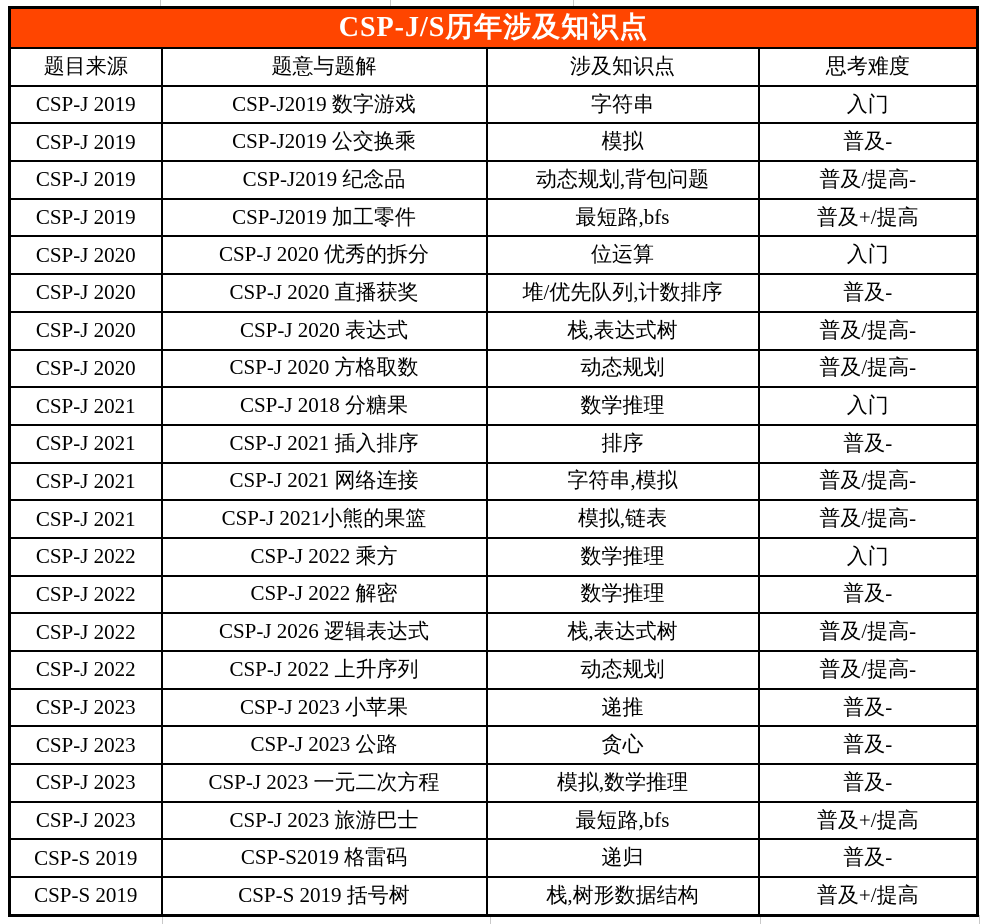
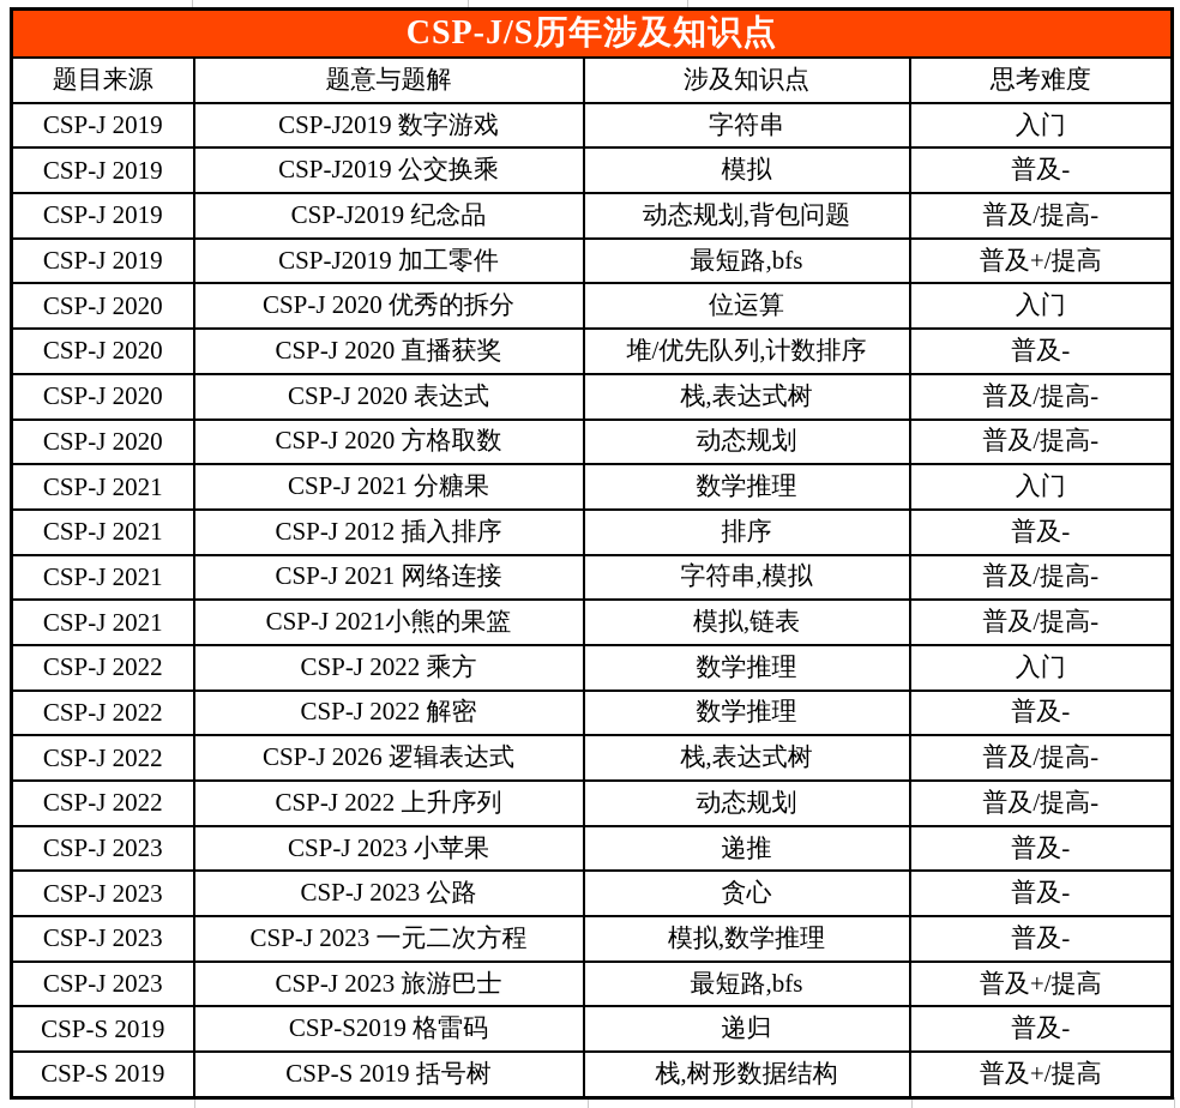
  CSP-J/S历年涉及知识点
  题目来源	题意与题解	涉及知识点	思考难度
  CSP-J 2019	CSP-J2019 数字游戏	字符串	入门
  CSP-J 2019	CSP-J2019 公交换乘	模拟	普及-
  CSP-J 2019	CSP-J2019 纪念品	动态规划,背包问题	普及/提高-
  CSP-J 2019	CSP-J2019 加工零件	最短路,bfs	普及+/提高
  CSP-J 2020	CSP-J 2020 优秀的拆分	位运算	入门
  CSP-J 2020	CSP-J 2020 直播获奖	堆/优先队列,计数排序	普及-
  CSP-J 2020	CSP-J 2020 表达式	栈,表达式树	普及/提高-
  CSP-J 2020	CSP-J 2020 方格取数	动态规划	普及/提高-
- CSP-J 2021	CSP-J 2018 分糖果	数学推理	入门
+ CSP-J 2021	CSP-J 2021 分糖果	数学推理	入门
- CSP-J 2021	CSP-J 2021 插入排序	排序	普及-
+ CSP-J 2021	CSP-J 2012 插入排序	排序	普及-
  CSP-J 2021	CSP-J 2021 网络连接	字符串,模拟	普及/提高-
  CSP-J 2021	CSP-J 2021小熊的果篮	模拟,链表	普及/提高-
  CSP-J 2022	CSP-J 2022 乘方	数学推理	入门
  CSP-J 2022	CSP-J 2022 解密	数学推理	普及-
  CSP-J 2022	CSP-J 2026 逻辑表达式	栈,表达式树	普及/提高-
  CSP-J 2022	CSP-J 2022 上升序列	动态规划	普及/提高-
  CSP-J 2023	CSP-J 2023 小苹果	递推	普及-
  CSP-J 2023	CSP-J 2023 公路	贪心	普及-
  CSP-J 2023	CSP-J 2023 一元二次方程	模拟,数学推理	普及-
  CSP-J 2023	CSP-J 2023 旅游巴士	最短路,bfs	普及+/提高
  CSP-S 2019	CSP-S2019 格雷码	递归	普及-
  CSP-S 2019	CSP-S 2019 括号树	栈,树形数据结构	普及+/提高
